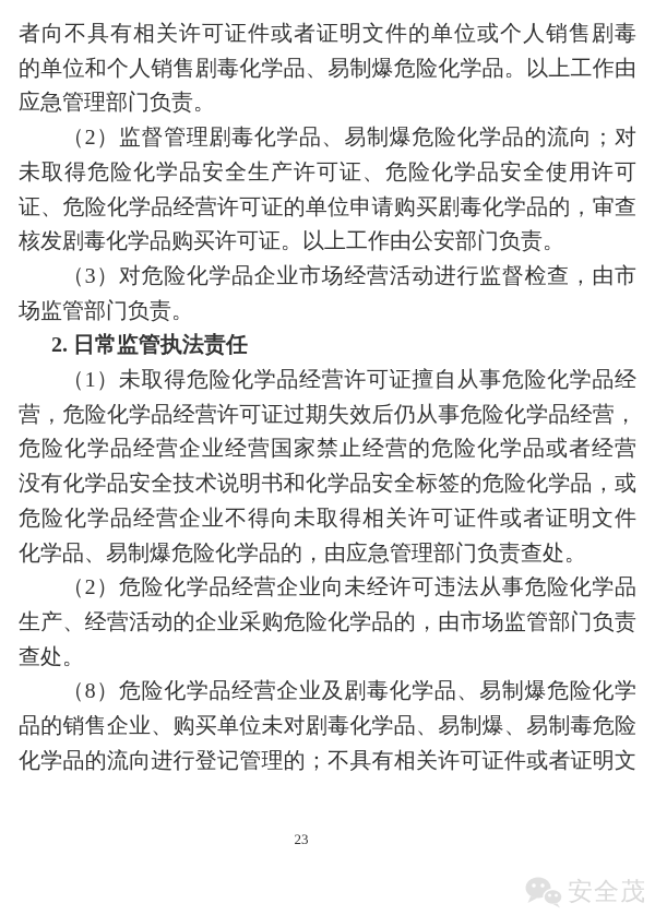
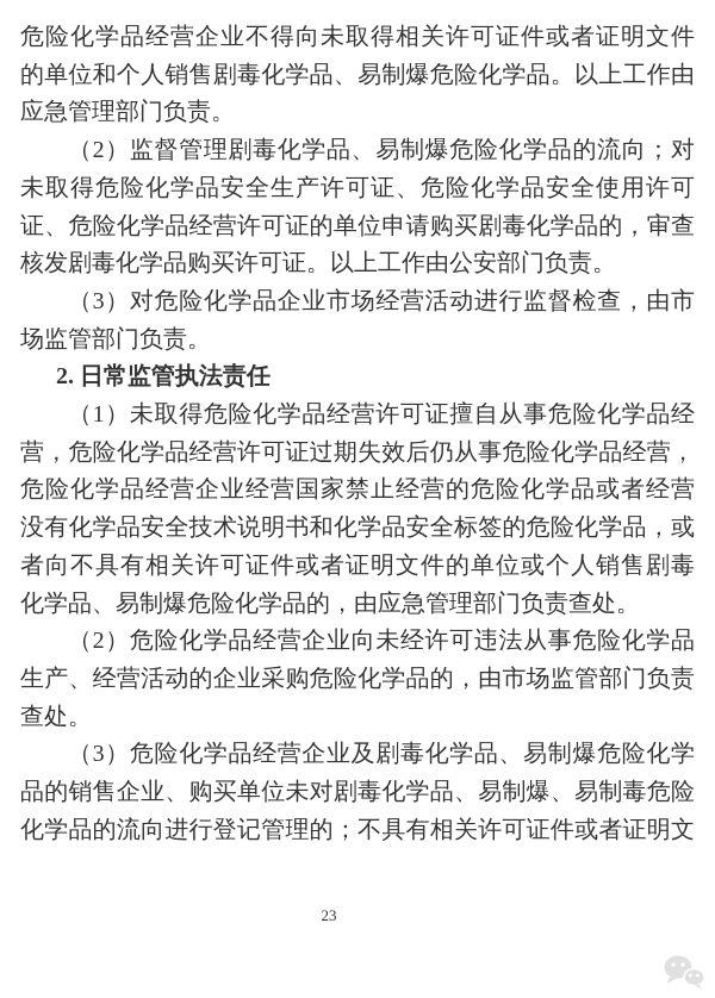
- 者向不具有相关许可证件或者证明文件的单位或个人销售剧毒
+ 危险化学品经营企业不得向未取得相关许可证件或者证明文件
  的单位和个人销售剧毒化学品、易制爆危险化学品。以上工作由
  应急管理部门负责。
  （2）监督管理剧毒化学品、易制爆危险化学品的流向；对
  未取得危险化学品安全生产许可证、危险化学品安全使用许可
  证、危险化学品经营许可证的单位申请购买剧毒化学品的，审查
  核发剧毒化学品购买许可证。以上工作由公安部门负责。
  （3）对危险化学品企业市场经营活动进行监督检查，由市
  场监管部门负责。
  2. 日常监管执法责任
  （1）未取得危险化学品经营许可证擅自从事危险化学品经
  营，危险化学品经营许可证过期失效后仍从事危险化学品经营，
  危险化学品经营企业经营国家禁止经营的危险化学品或者经营
  没有化学品安全技术说明书和化学品安全标签的危险化学品，或
- 危险化学品经营企业不得向未取得相关许可证件或者证明文件
+ 者向不具有相关许可证件或者证明文件的单位或个人销售剧毒
  化学品、易制爆危险化学品的，由应急管理部门负责查处。
  （2）危险化学品经营企业向未经许可违法从事危险化学品
  生产、经营活动的企业采购危险化学品的，由市场监管部门负责
  查处。
- （8）危险化学品经营企业及剧毒化学品、易制爆危险化学
+ （3）危险化学品经营企业及剧毒化学品、易制爆危险化学
  品的销售企业、购买单位未对剧毒化学品、易制爆、易制毒危险
  化学品的流向进行登记管理的；不具有相关许可证件或者证明文
  23
- 安全茂
